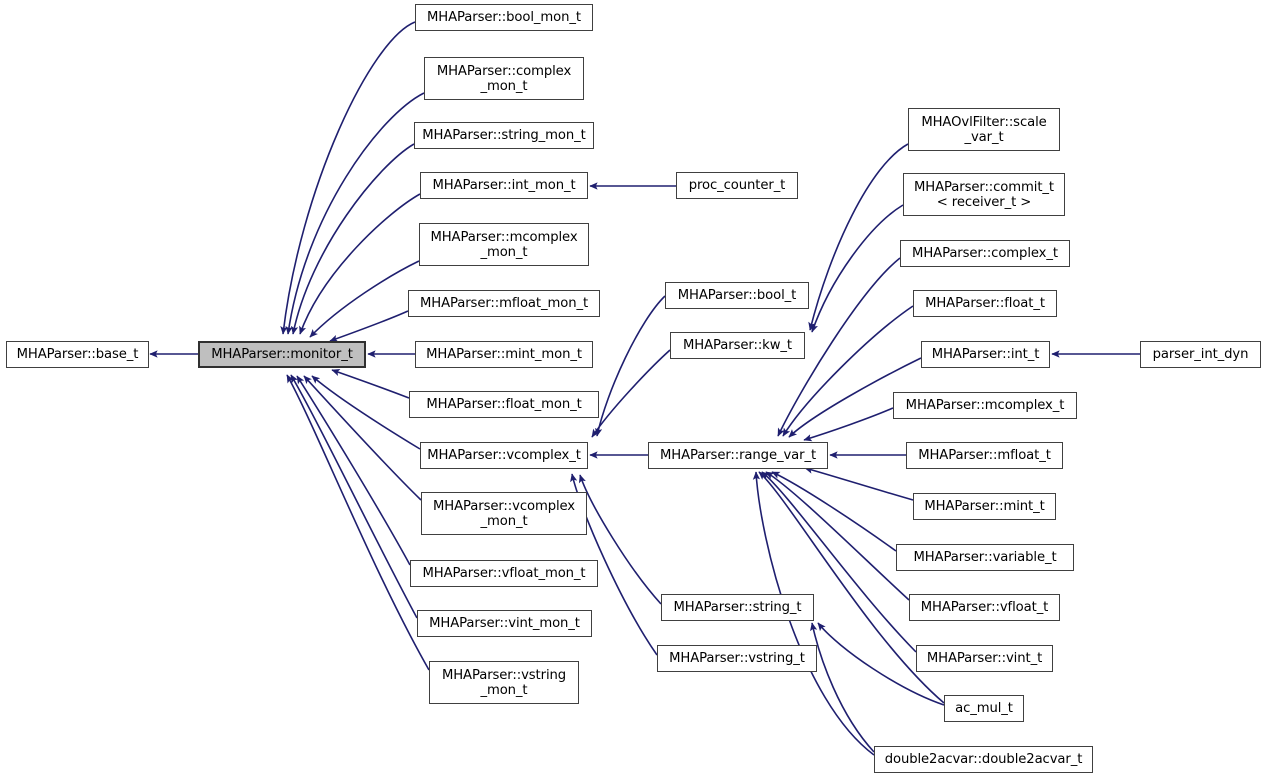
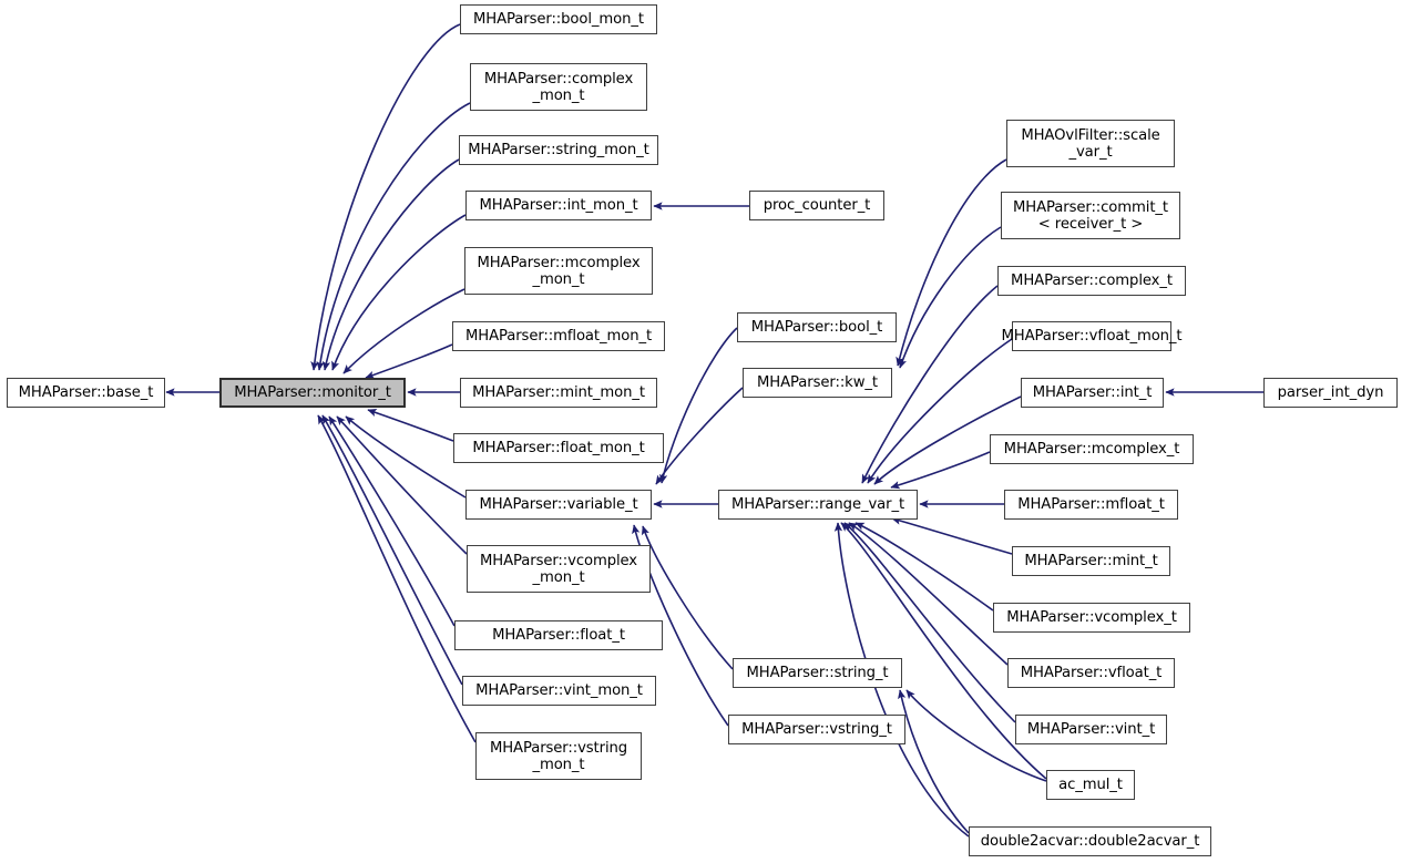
  MHAParser::base_t
  MHAParser::monitor_t
  MHAParser::bool_mon_t
  MHAParser::complex
  _mon_t
  MHAParser::string_mon_t
  MHAParser::int_mon_t
  MHAParser::mcomplex
  _mon_t
  MHAParser::mfloat_mon_t
  MHAParser::mint_mon_t
  MHAParser::float_mon_t
- MHAParser::vcomplex_t
+ MHAParser::variable_t
  MHAParser::vcomplex
  _mon_t
- MHAParser::vfloat_mon_t
+ MHAParser::float_t
  MHAParser::vint_mon_t
  MHAParser::vstring
  _mon_t
  proc_counter_t
  MHAParser::bool_t
  MHAParser::kw_t
  MHAParser::range_var_t
  MHAParser::string_t
  MHAParser::vstring_t
  MHAOvlFilter::scale
  _var_t
  MHAParser::commit_t
  < receiver_t >
  MHAParser::complex_t
- MHAParser::float_t
+ MHAParser::vfloat_mon_t
  MHAParser::int_t
  MHAParser::mcomplex_t
  MHAParser::mfloat_t
  MHAParser::mint_t
- MHAParser::variable_t
+ MHAParser::vcomplex_t
  MHAParser::vfloat_t
  MHAParser::vint_t
  ac_mul_t
  double2acvar::double2acvar_t
  parser_int_dyn
